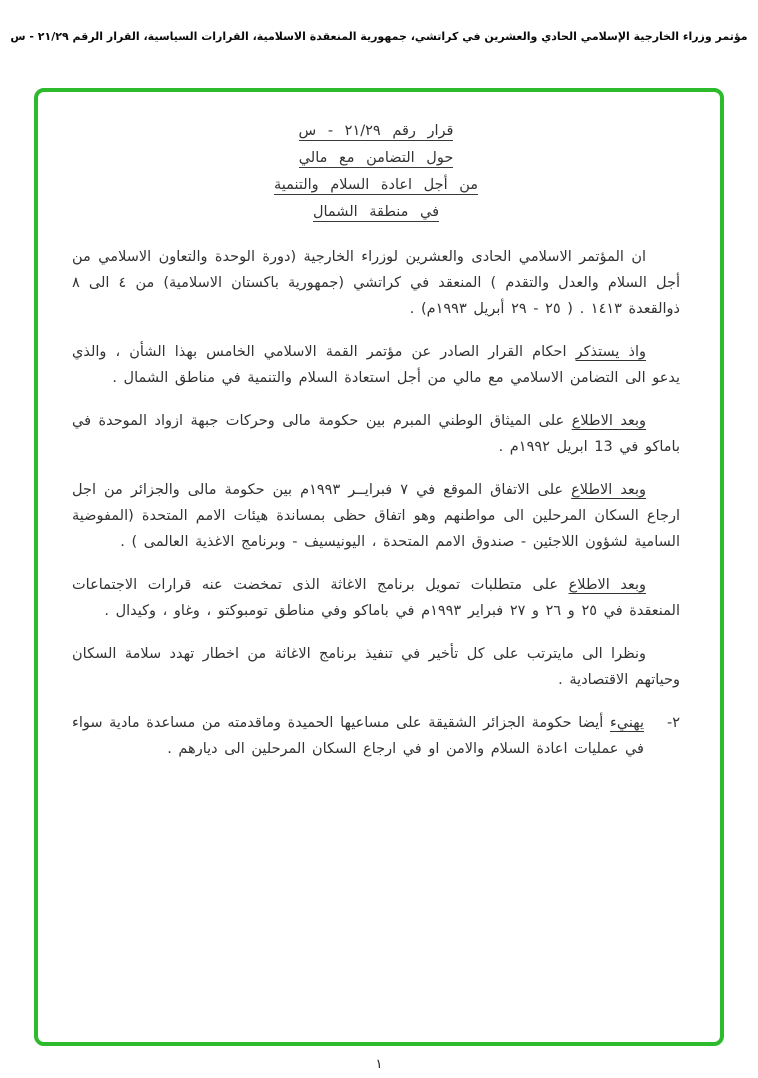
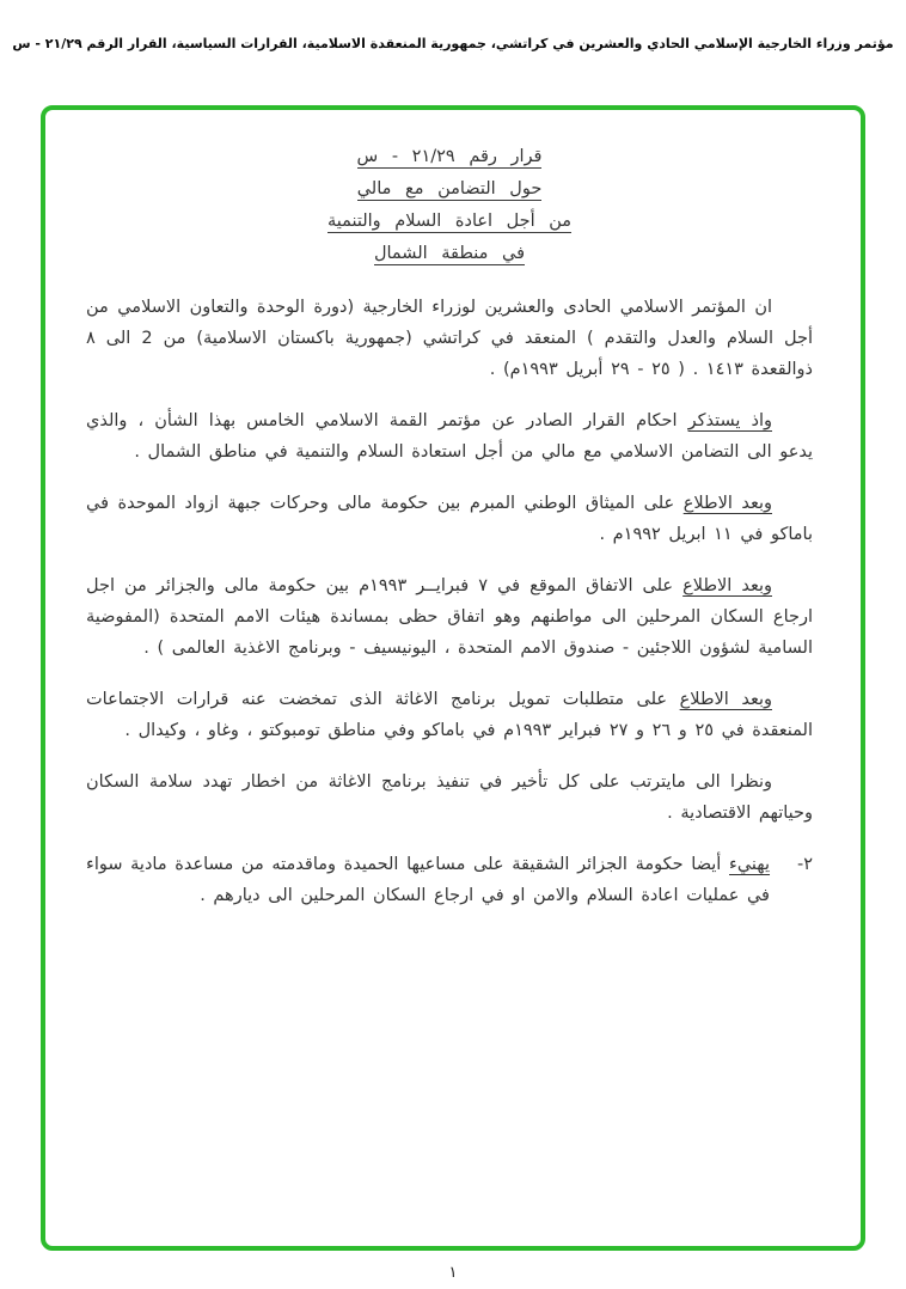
  مؤتمر وزراء الخارجية الإسلامي الحادي والعشرين في كراتشي، جمهورية المنعقدة الاسلامية، القرارات السياسية، القرار الرقم ٢١/٢٩ - س
  قرار رقم ٢١/٢٩ - س
  حول التضامن مع مالي
  من أجل اعادة السلام والتنمية
  في منطقة الشمال
- ان المؤتمر الاسلامي الحادى والعشرين لوزراء الخارجية (دورة الوحدة والتعاون الاسلامي من أجل السلام والعدل والتقدم ) المنعقد في كراتشي (جمهورية باكستان الاسلامية) من ٤ الى ٨ ذوالقعدة ١٤١٣ . ( ٢٥ - ٢٩ أبريل ١٩٩٣م) .
+ ان المؤتمر الاسلامي الحادى والعشرين لوزراء الخارجية (دورة الوحدة والتعاون الاسلامي من أجل السلام والعدل والتقدم ) المنعقد في كراتشي (جمهورية باكستان الاسلامية) من 2 الى ٨ ذوالقعدة ١٤١٣ . ( ٢٥ - ٢٩ أبريل ١٩٩٣م) .
  واذ يستذكر احكام القرار الصادر عن مؤتمر القمة الاسلامي الخامس بهذا الشأن ، والذي يدعو الى التضامن الاسلامي مع مالي من أجل استعادة السلام والتنمية في مناطق الشمال .
- وبعد الاطلاع على الميثاق الوطني المبرم بين حكومة مالى وحركات جبهة ازواد الموحدة في باماكو في 13 ابريل ١٩٩٢م .
+ وبعد الاطلاع على الميثاق الوطني المبرم بين حكومة مالى وحركات جبهة ازواد الموحدة في باماكو في ١١ ابريل ١٩٩٢م .
  وبعد الاطلاع على الاتفاق الموقع في ٧ فبرايــر ١٩٩٣م بين حكومة مالى والجزائر من اجل ارجاع السكان المرحلين الى مواطنهم وهو اتفاق حظى بمساندة هيئات الامم المتحدة (المفوضية السامية لشؤون اللاجئين - صندوق الامم المتحدة ، اليونيسيف - وبرنامج الاغذية العالمى ) .
  وبعد الاطلاع على متطلبات تمويل برنامج الاغاثة الذى تمخضت عنه قرارات الاجتماعات المنعقدة في ٢٥ و ٢٦ و ٢٧ فبراير ١٩٩٣م في باماكو وفي مناطق تومبوكتو ، وغاو ، وكيدال .
  ونظرا الى مايترتب على كل تأخير في تنفيذ برنامج الاغاثة من اخطار تهدد سلامة السكان وحياتهم الاقتصادية .
  ٢-
  يهنيء أيضا حكومة الجزائر الشقيقة على مساعيها الحميدة وماقدمته من مساعدة مادية سواء في عمليات اعادة السلام والامن او في ارجاع السكان المرحلين الى ديارهم .
  ١
